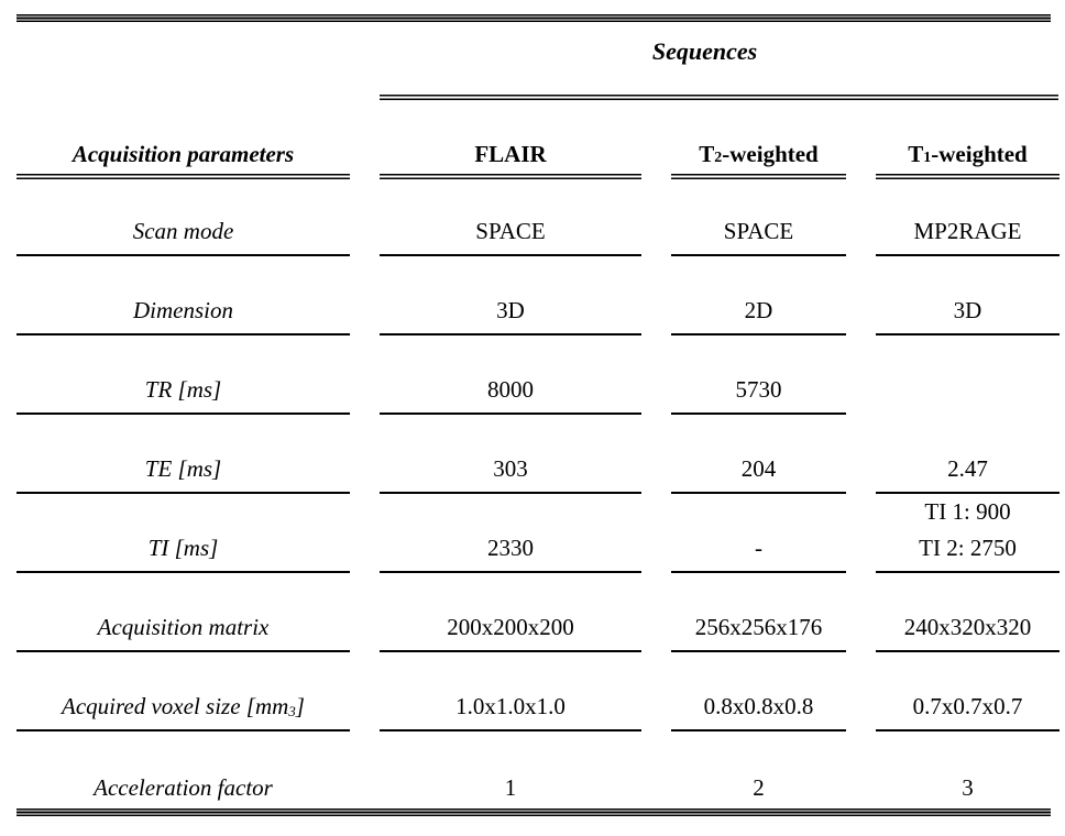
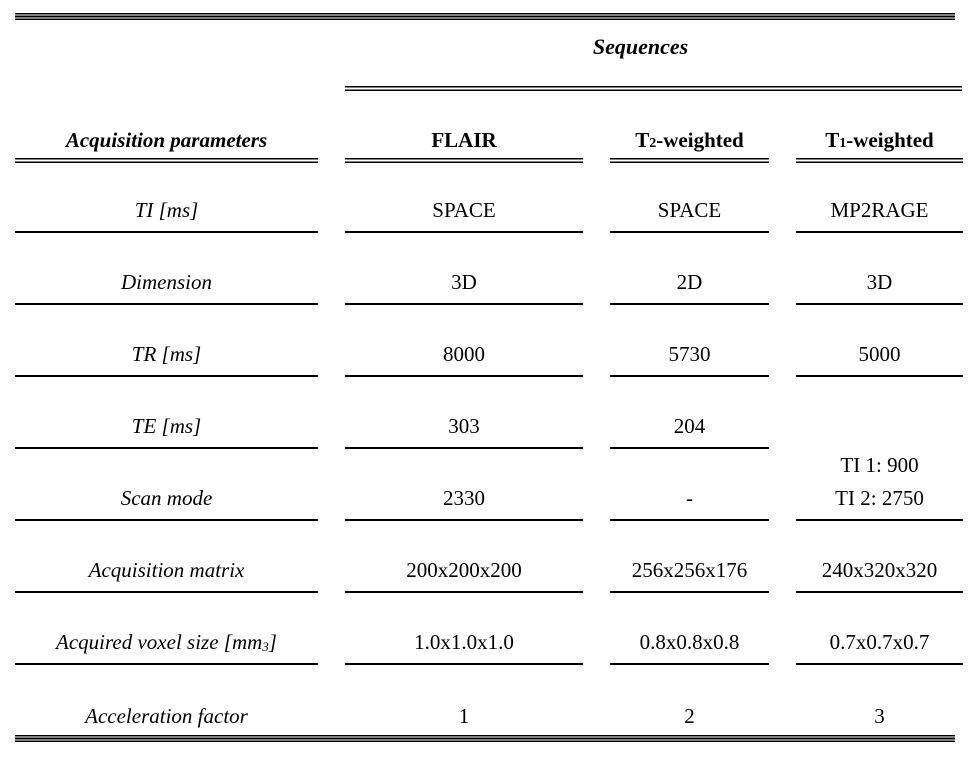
  Sequences
  Acquisition parameters
  FLAIR
  T
  2
  -weighted
  T
  1
  -weighted
- Scan mode
+ TI [ms]
  SPACE
  SPACE
  MP2RAGE
  Dimension
  3D
  2D
  3D
  TR [ms]
  8000
  5730
+ 5000
  TE [ms]
  303
  204
- 2.47
- TI [ms]
+ Scan mode
  2330
  -
  TI 1: 900
  TI 2: 2750
  Acquisition matrix
  200x200x200
  256x256x176
  240x320x320
  Acquired voxel size [mm
  3
  ]
  1.0x1.0x1.0
  0.8x0.8x0.8
  0.7x0.7x0.7
  Acceleration factor
  1
  2
  3
